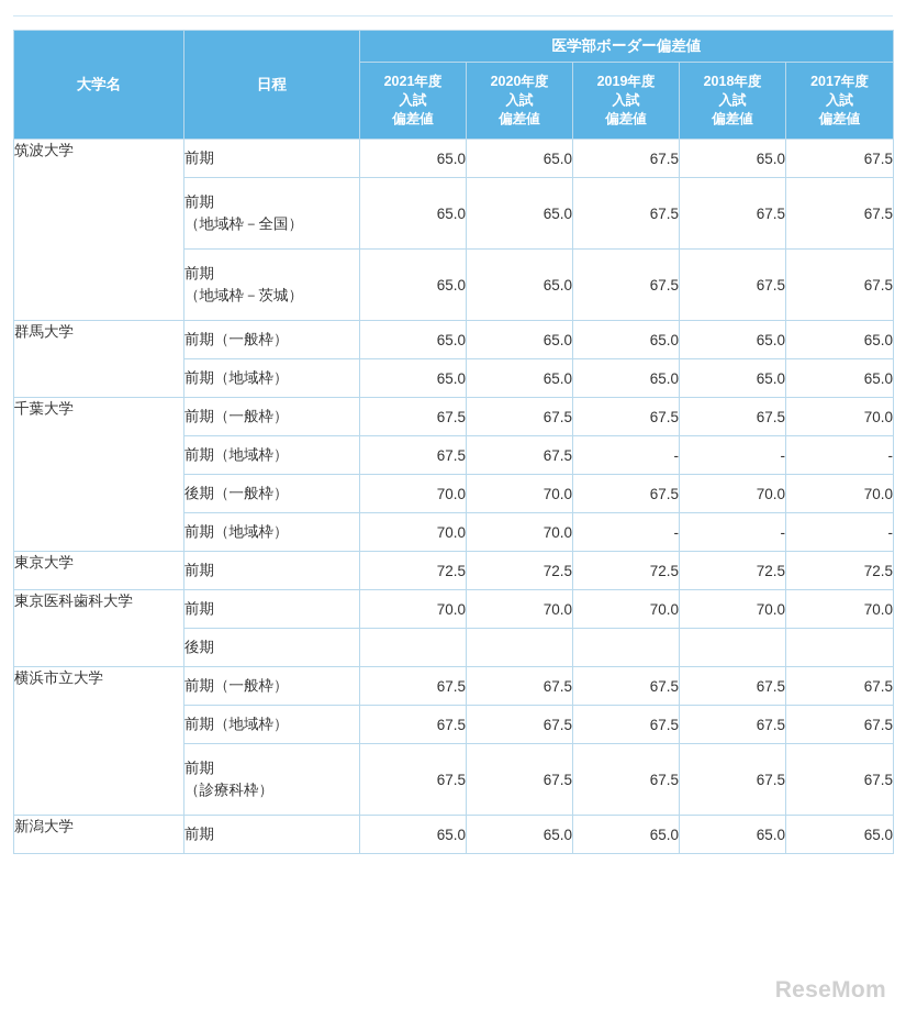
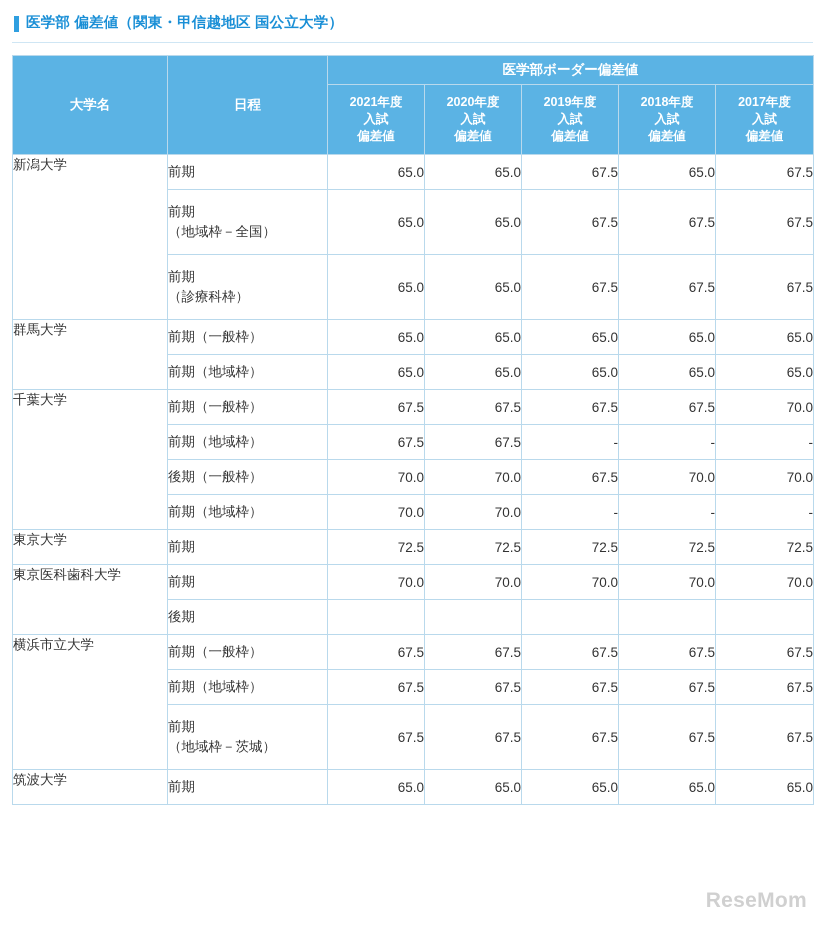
+ 医学部 偏差値（関東・甲信越地区 国公立大学）
  大学名	日程	医学部ボーダー偏差値
  2021年度 入試 偏差値	2020年度 入試 偏差値	2019年度 入試 偏差値	2018年度 入試 偏差値	2017年度 入試 偏差値
- 筑波大学	前期	65.0	65.0	67.5	65.0	67.5
+ 新潟大学	前期	65.0	65.0	67.5	65.0	67.5
  前期 （地域枠－全国）	65.0	65.0	67.5	67.5	67.5
- 前期 （地域枠－茨城）	65.0	65.0	67.5	67.5	67.5
+ 前期 （診療科枠）	65.0	65.0	67.5	67.5	67.5
  群馬大学	前期（一般枠）	65.0	65.0	65.0	65.0	65.0
  前期（地域枠）	65.0	65.0	65.0	65.0	65.0
  千葉大学	前期（一般枠）	67.5	67.5	67.5	67.5	70.0
  前期（地域枠）	67.5	67.5	-	-	-
  後期（一般枠）	70.0	70.0	67.5	70.0	70.0
  前期（地域枠）	70.0	70.0	-	-	-
  東京大学	前期	72.5	72.5	72.5	72.5	72.5
  東京医科歯科大学	前期	70.0	70.0	70.0	70.0	70.0
  後期
  横浜市立大学	前期（一般枠）	67.5	67.5	67.5	67.5	67.5
  前期（地域枠）	67.5	67.5	67.5	67.5	67.5
- 前期 （診療科枠）	67.5	67.5	67.5	67.5	67.5
+ 前期 （地域枠－茨城）	67.5	67.5	67.5	67.5	67.5
- 新潟大学	前期	65.0	65.0	65.0	65.0	65.0
+ 筑波大学	前期	65.0	65.0	65.0	65.0	65.0
  ReseMom
